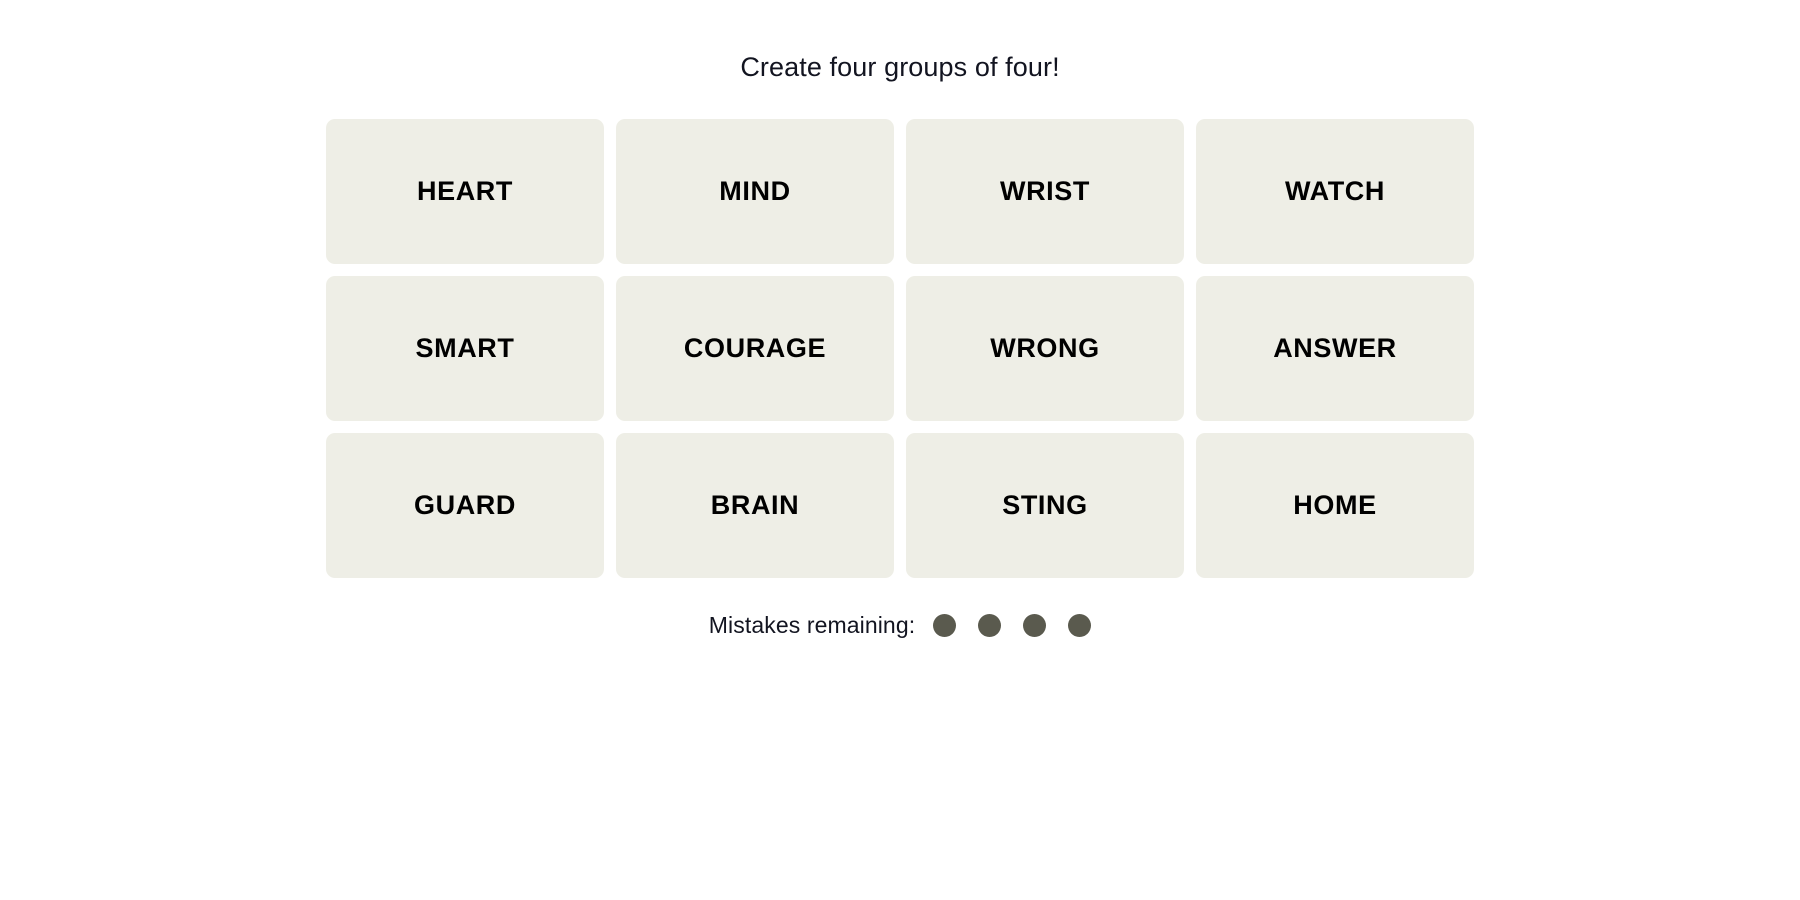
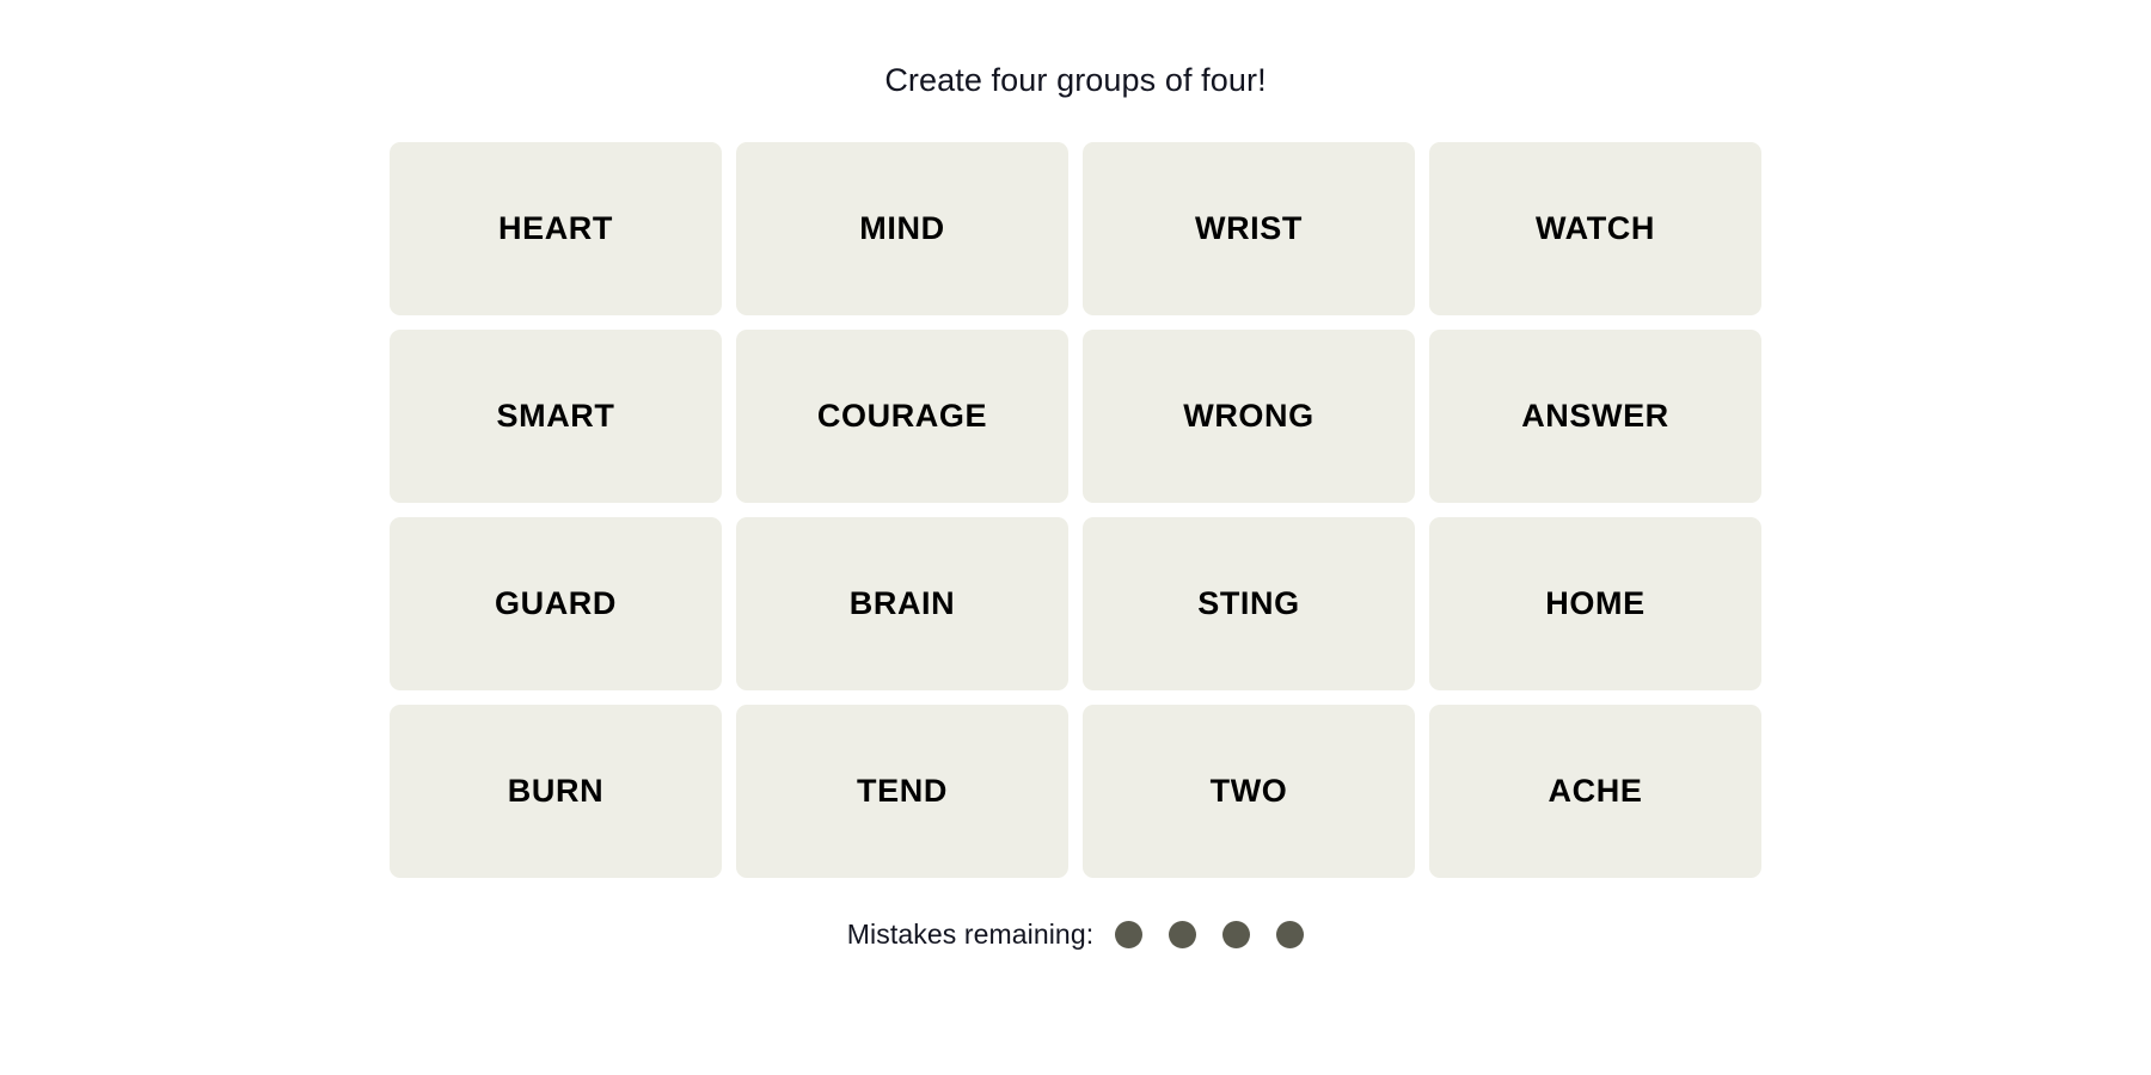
  Create four groups of four!
  HEART
  MIND
  WRIST
  WATCH
  SMART
  COURAGE
  WRONG
  ANSWER
  GUARD
  BRAIN
  STING
  HOME
+ BURN
+ TEND
+ TWO
+ ACHE
  Mistakes remaining:
